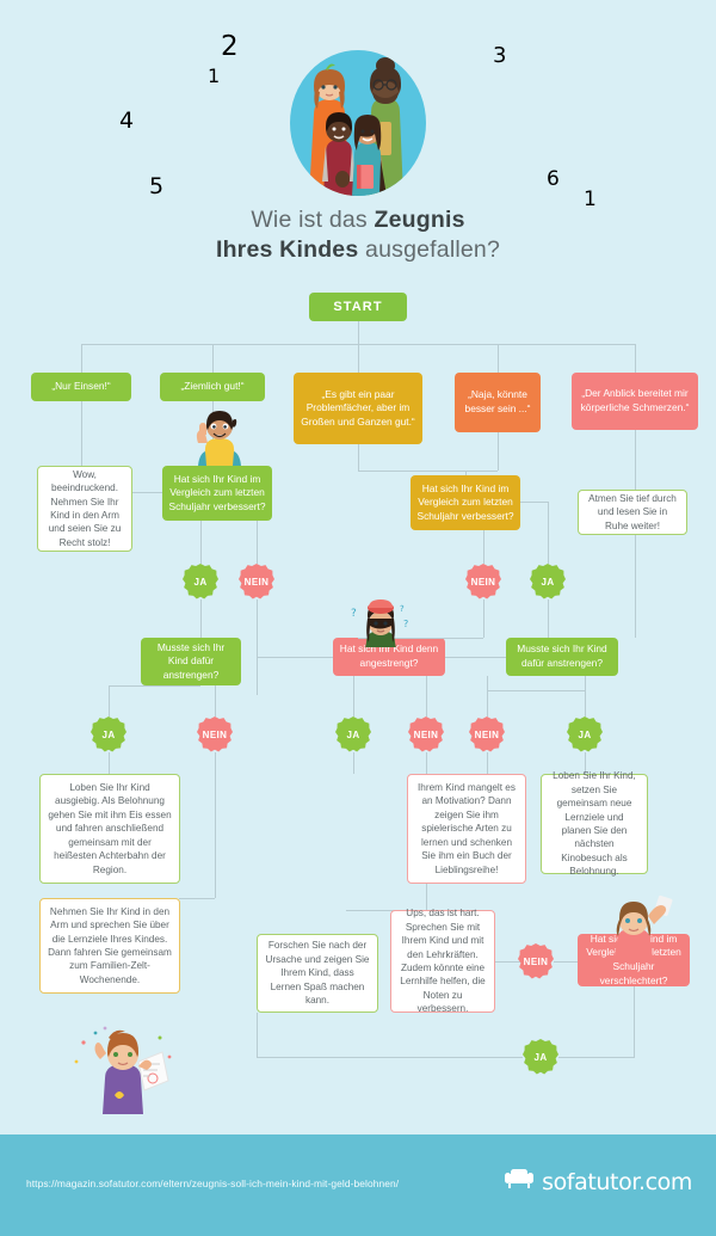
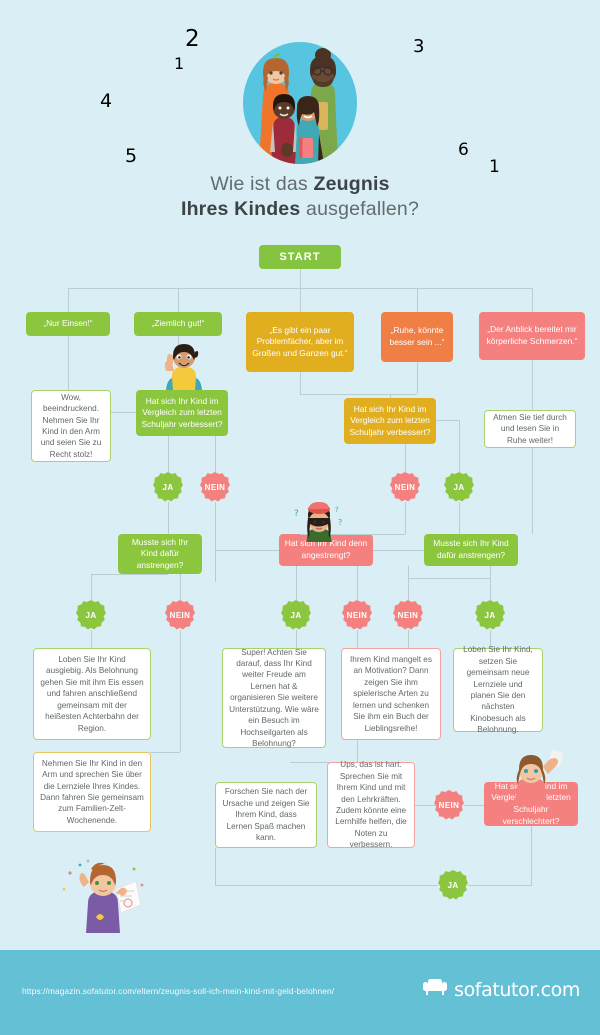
  2
  1
  3
  4
  5
  6
  1
  Wie ist das Zeugnis
  Ihres Kindes ausgefallen?
  START
  „Nur Einsen!“
  „Ziemlich gut!“
  „Es gibt ein paar Problemfächer, aber im Großen und Ganzen gut.“
- „Naja, könnte besser sein ...“
+ „Ruhe, könnte besser sein ...“
  „Der Anblick bereitet mir körperliche Schmerzen.“
  Wow, beeindruckend. Nehmen Sie Ihr Kind in den Arm und seien Sie zu Recht stolz!
  Hat sich Ihr Kind im Vergleich zum letzten Schuljahr verbessert?
  Hat sich Ihr Kind im Vergleich zum letzten Schuljahr verbessert?
  Atmen Sie tief durch und lesen Sie in Ruhe weiter!
  JA
  NEIN
  NEIN
  JA
  Musste sich Ihr Kind dafür anstrengen?
  Hat sich Ihr Kind denn angestrengt?
  Musste sich Ihr Kind dafür anstrengen?
  JA
  NEIN
  JA
  NEIN
  NEIN
  JA
  Loben Sie Ihr Kind ausgiebig. Als Belohnung gehen Sie mit ihm Eis essen und fahren anschließend gemeinsam mit der heißesten Achterbahn der Region.
  Nehmen Sie Ihr Kind in den Arm und sprechen Sie über die Lernziele Ihres Kindes. Dann fahren Sie gemeinsam zum Familien-Zelt-Wochenende.
+ Super! Achten Sie darauf, dass Ihr Kind weiter Freude am Lernen hat & organisieren Sie weitere Unterstützung. Wie wäre ein Besuch im Hochseilgarten als Belohnung?
  Ihrem Kind mangelt es an Motivation? Dann zeigen Sie ihm spielerische Arten zu lernen und schenken Sie ihm ein Buch der Lieblingsreihe!
  Loben Sie Ihr Kind, setzen Sie gemeinsam neue Lernziele und planen Sie den nächsten Kinobesuch als Belohnung.
  Forschen Sie nach der Ursache und zeigen Sie Ihrem Kind, dass Lernen Spaß machen kann.
  Ups, das ist hart. Sprechen Sie mit Ihrem Kind und mit den Lehrkräften. Zudem könnte eine Lernhilfe helfen, die Noten zu verbessern.
  NEIN
  Hat siind im Vergle letzten Schuljahr verschlechtert?
  JA
  ?
  ?
  ?
  https://magazin.sofatutor.com/eltern/zeugnis-soll-ich-mein-kind-mit-geld-belohnen/
  sofatutor.com
